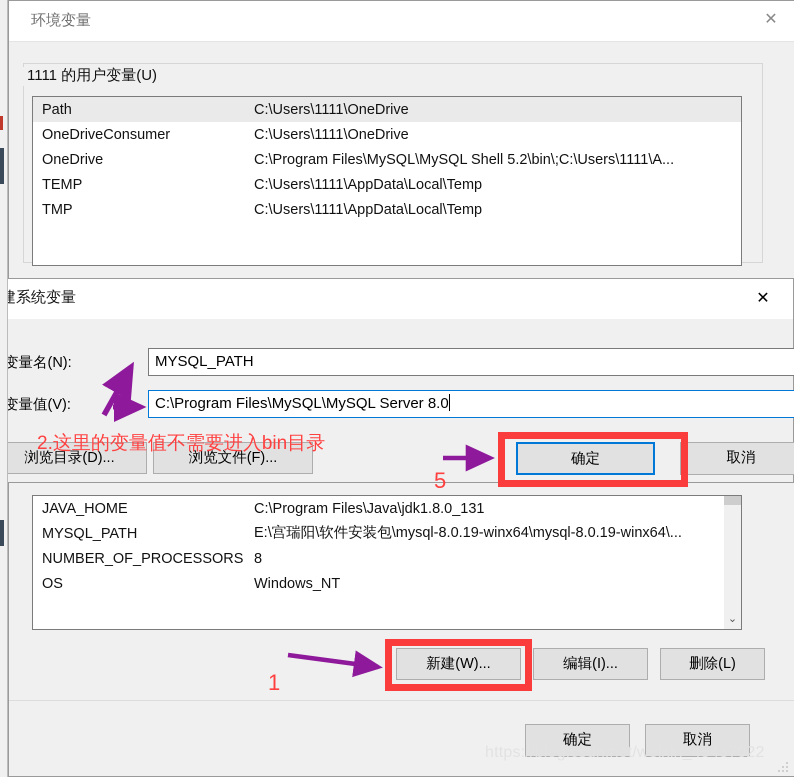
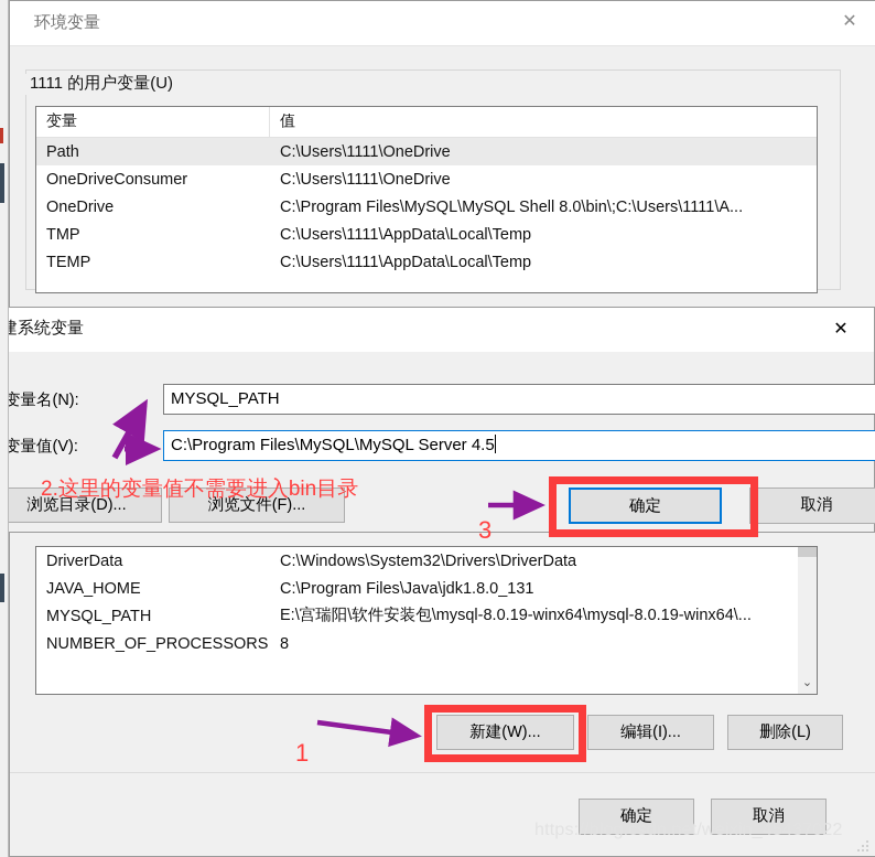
  环境变量
  ✕
  1111 的用户变量(U)
+ 变量
+ 值
  Path
  C:\Users\1111\OneDrive
  OneDriveConsumer
  C:\Users\1111\OneDrive
  OneDrive
- C:\Program Files\MySQL\MySQL Shell 5.2\bin\;C:\Users\1111\A...
+ C:\Program Files\MySQL\MySQL Shell 8.0\bin\;C:\Users\1111\A...
- TEMP
+ TMP
  C:\Users\1111\AppData\Local\Temp
- TMP
+ TEMP
  C:\Users\1111\AppData\Local\Temp
+ DriverData
+ C:\Windows\System32\Drivers\DriverData
  JAVA_HOME
  C:\Program Files\Java\jdk1.8.0_131
  MYSQL_PATH
  E:\宫瑞阳\软件安装包\mysql-8.0.19-winx64\mysql-8.0.19-winx64\...
  NUMBER_OF_PROCESSORS
  8
- OS
- Windows_NT
  ⌄
  新建(W)...
  编辑(I)...
  删除(L)
  确定
  取消
  建系统变量
  ✕
  变量名(N):
  变量值(V):
  MYSQL_PATH
- C:\Program Files\MySQL\MySQL Server 8.0
+ C:\Program Files\MySQL\MySQL Server 4.5
  浏览目录(D)...
  浏览文件(F)...
  确定
  取消
  2.这里的变量值不需要进入bin目录
  1
- 5
+ 3
  https://blog.csdn.net/weixin_45437022
